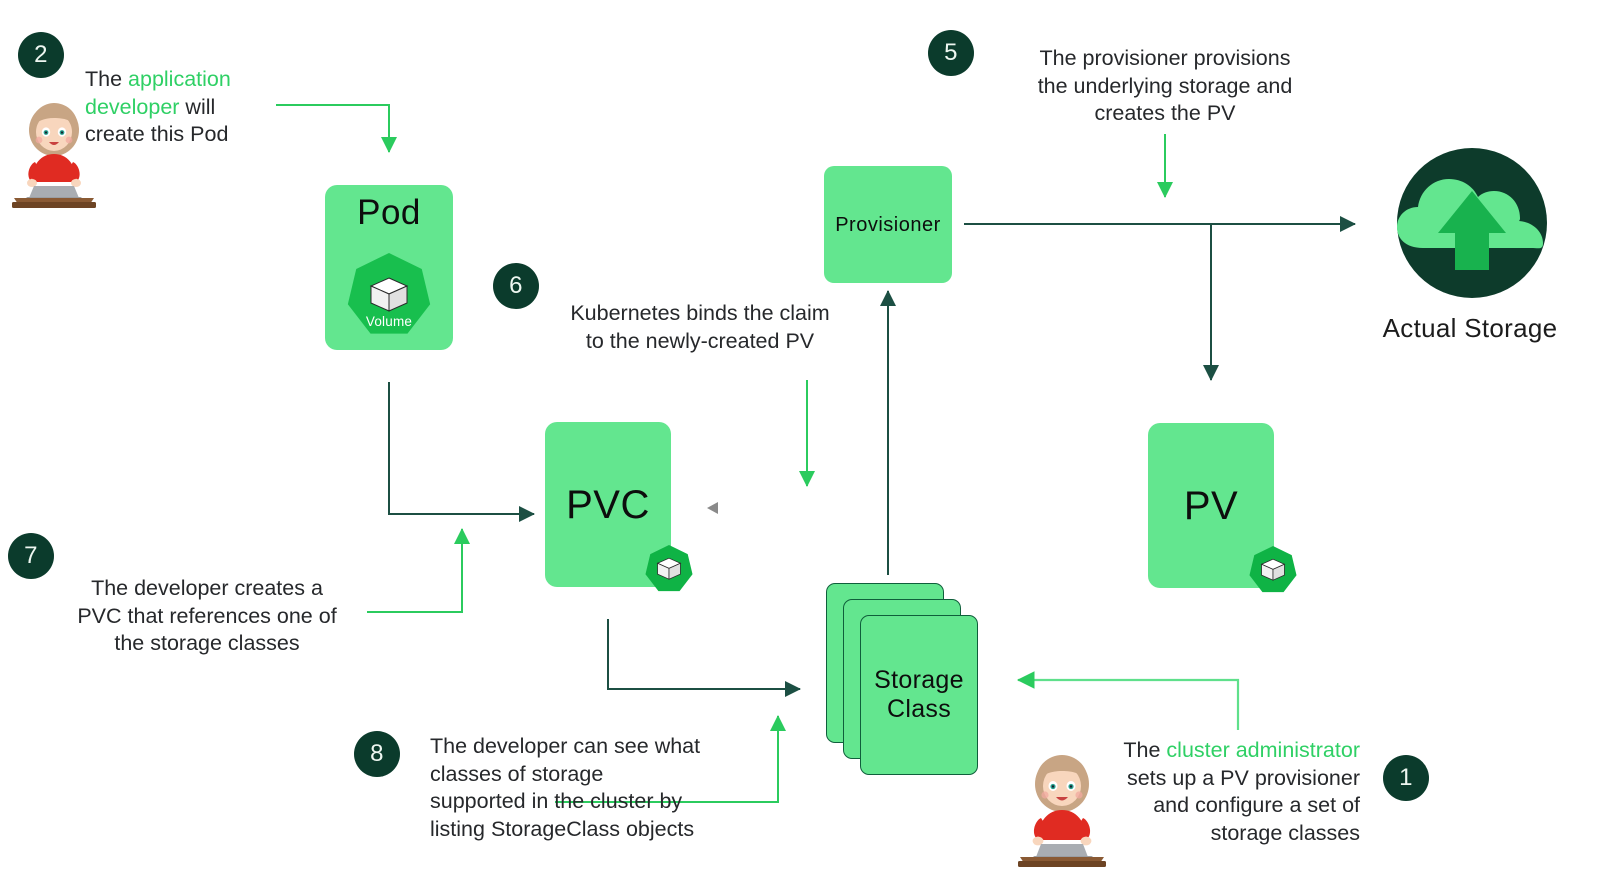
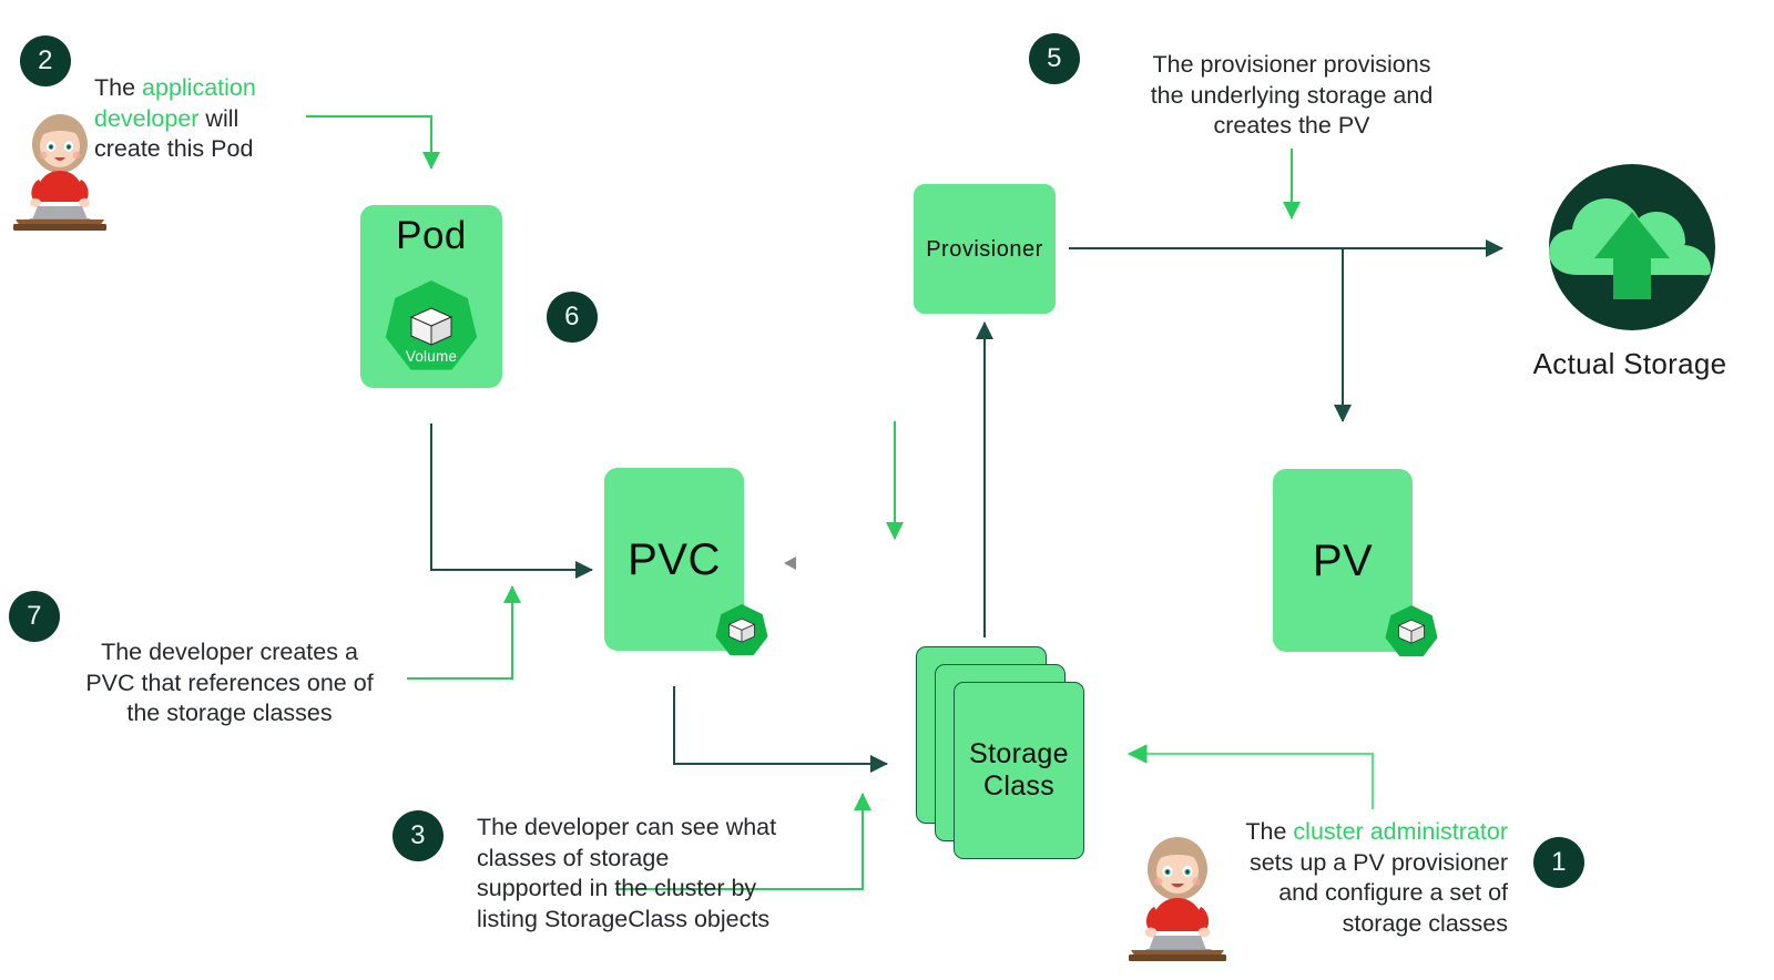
  1
  2
- 8
+ 3
  7
  5
  6
  The application
  developer will
  create this Pod
- Kubernetes binds the claim
- to the newly-created PV
  The provisioner provisions
  the underlying storage and
  creates the PV
  The developer creates a
  PVC that references one of
  the storage classes
  The developer can see what
  classes of storage
  supported in the cluster by
  listing StorageClass objects
  The cluster administrator
  sets up a PV provisioner
  and configure a set of
  storage classes
  Pod
  Volume
  PVC
  PV
  Provisioner
  Storage
  Class
  Actual Storage
